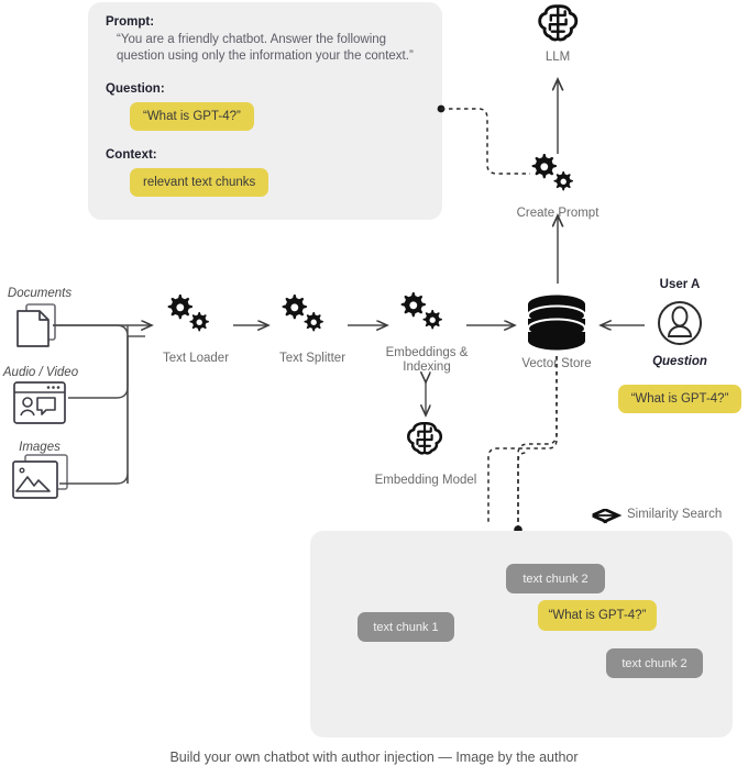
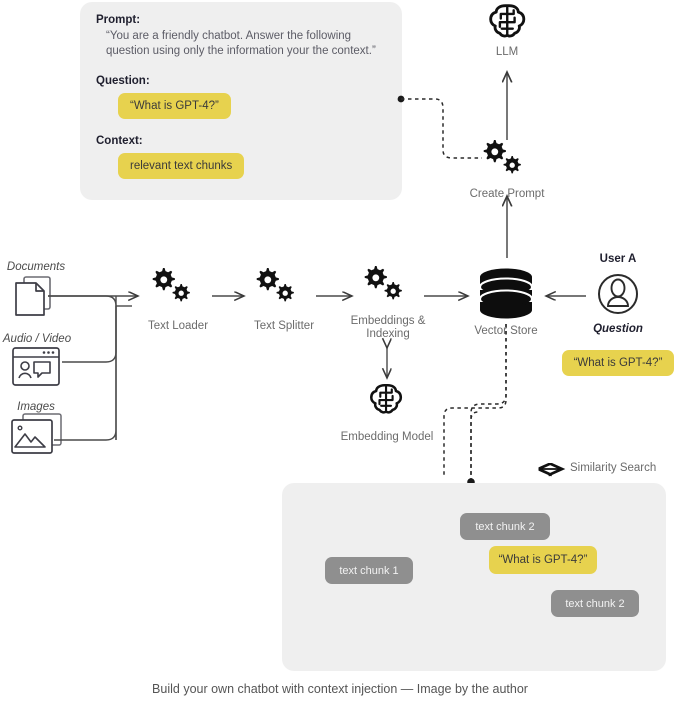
  Prompt:
  “You are a friendly chatbot. Answer the following question using only the information your the context.”
  Question:
  “What is GPT-4?”
  Context:
  relevant text chunks
  LLM
  Create Prompt
  Documents
  Audio / Video
  Images
  Text Loader
  Text Splitter
  Embeddings &
  Indexing
  Vector Store
  Embedding Model
  User A
  Question
  “What is GPT-4?”
  Similarity Search
  text chunk 1
  text chunk 2
  “What is GPT-4?”
  text chunk 2
- Build your own chatbot with author injection — Image by the author
+ Build your own chatbot with context injection — Image by the author
